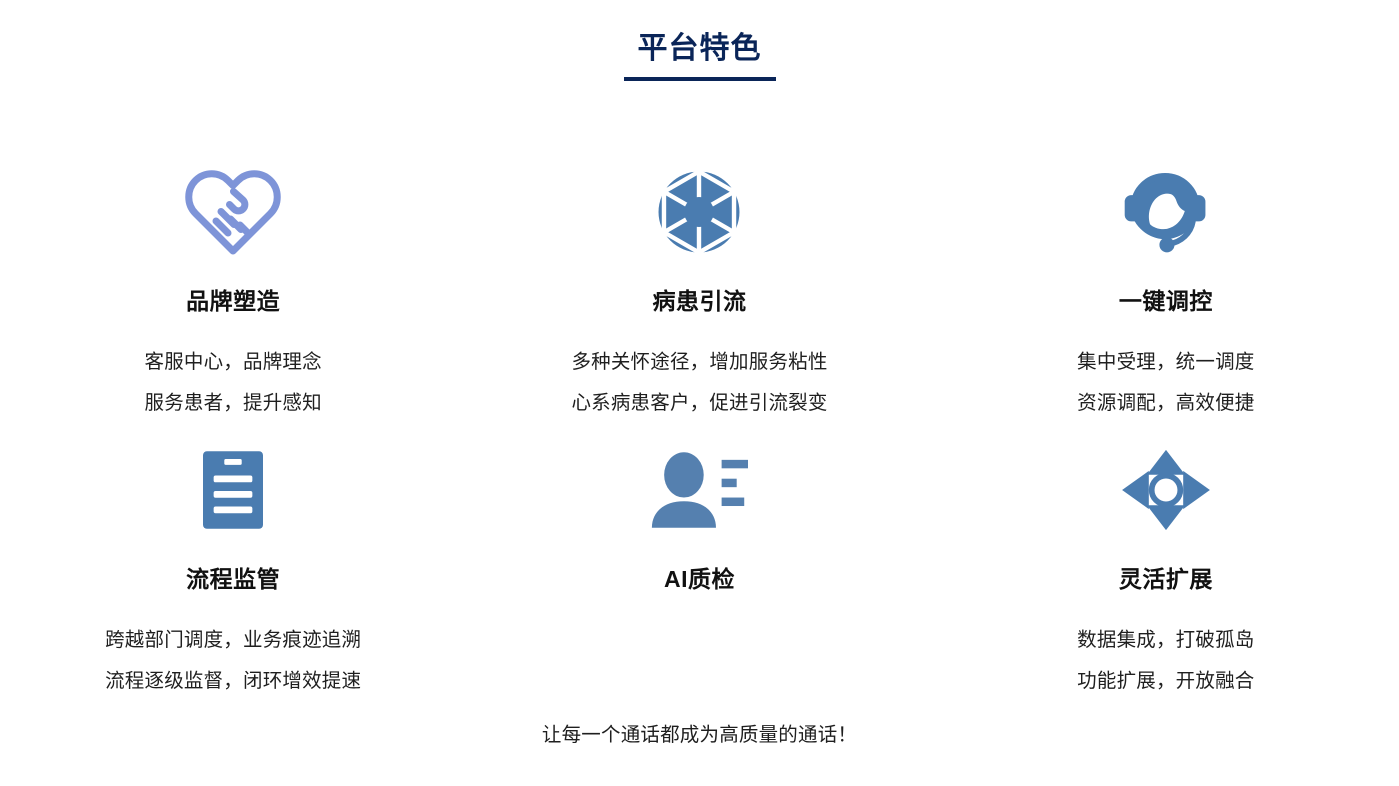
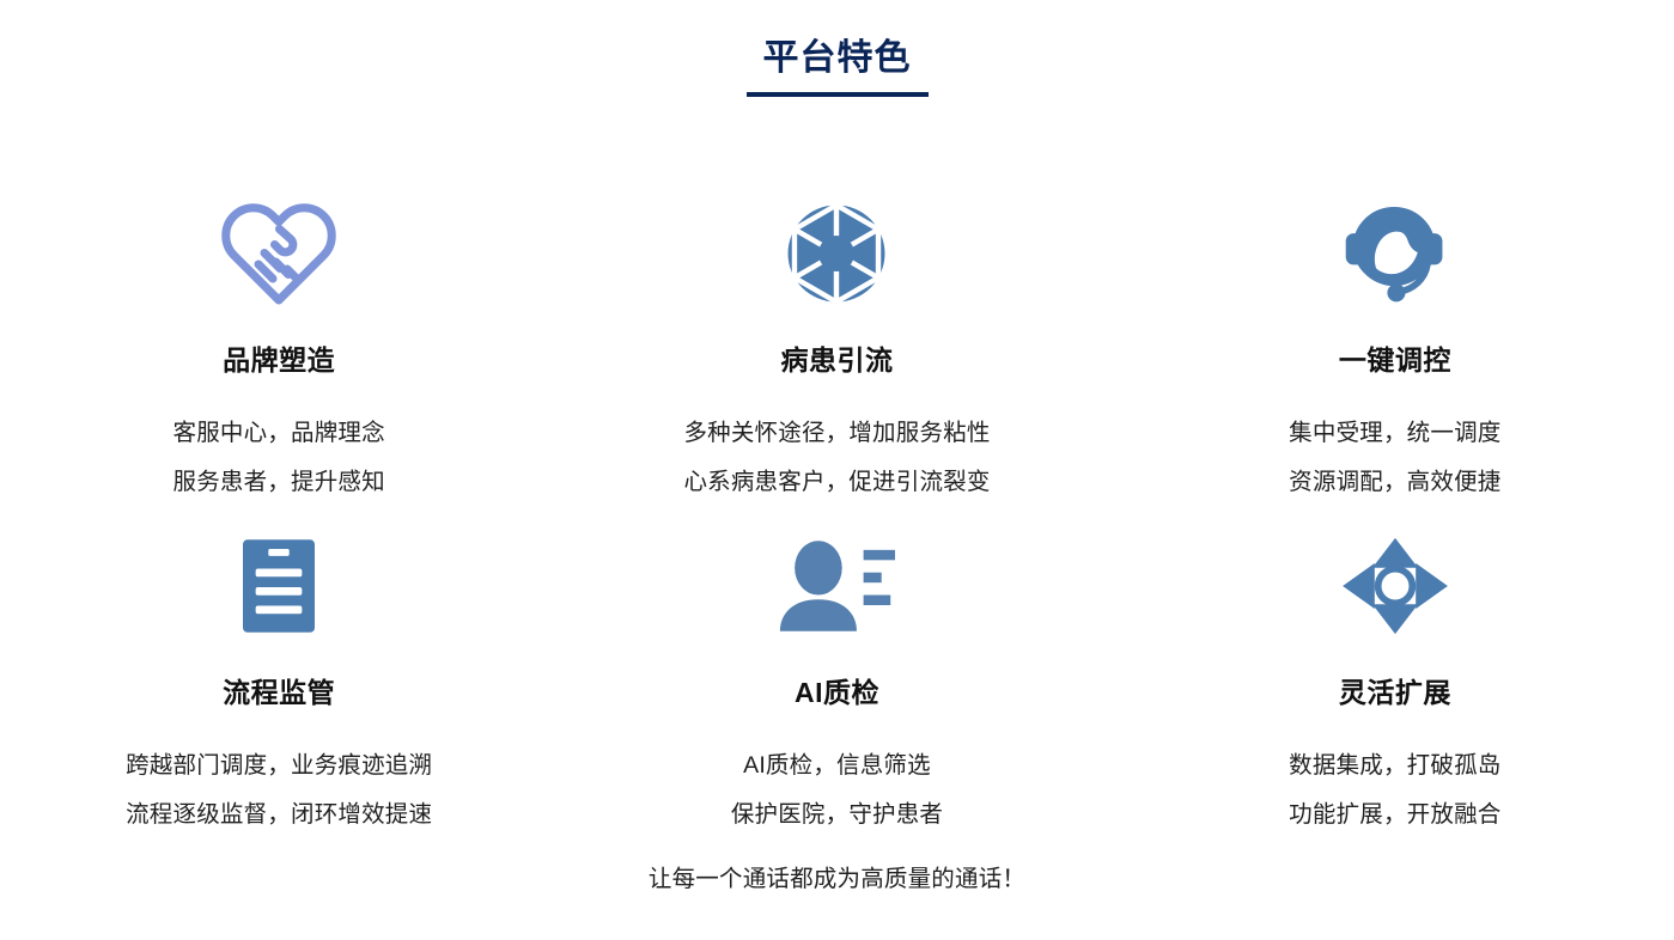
  平台特色
  品牌塑造
  客服中心，品牌理念
  服务患者，提升感知
  病患引流
  多种关怀途径，增加服务粘性
  心系病患客户，促进引流裂变
  一键调控
  集中受理，统一调度
  资源调配，高效便捷
  流程监管
  跨越部门调度，业务痕迹追溯
  流程逐级监督，闭环增效提速
  AI质检
+ AI质检，信息筛选
+ 保护医院，守护患者
  灵活扩展
  数据集成，打破孤岛
  功能扩展，开放融合
  让每一个通话都成为高质量的通话！
